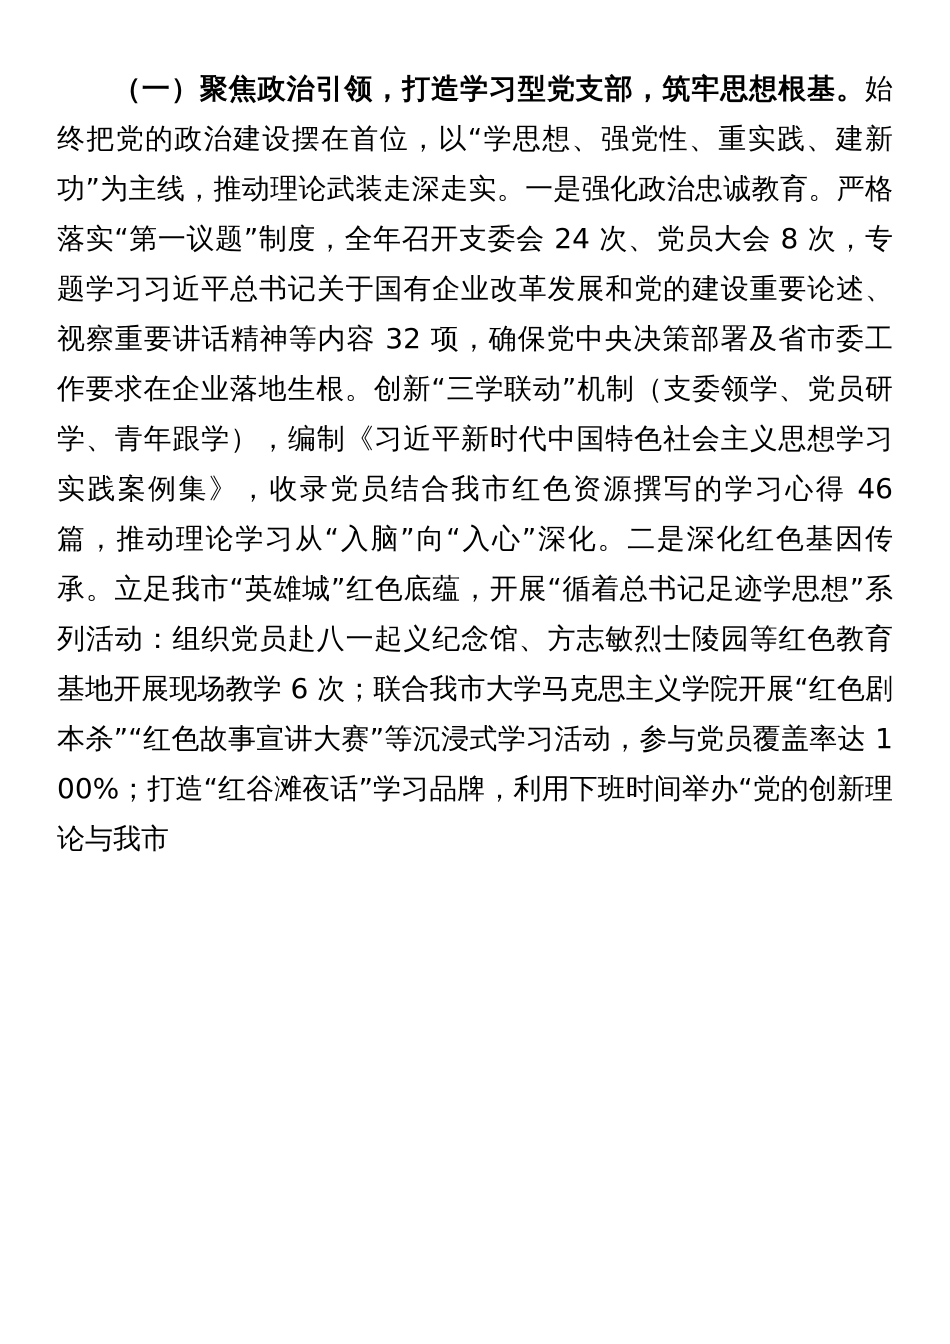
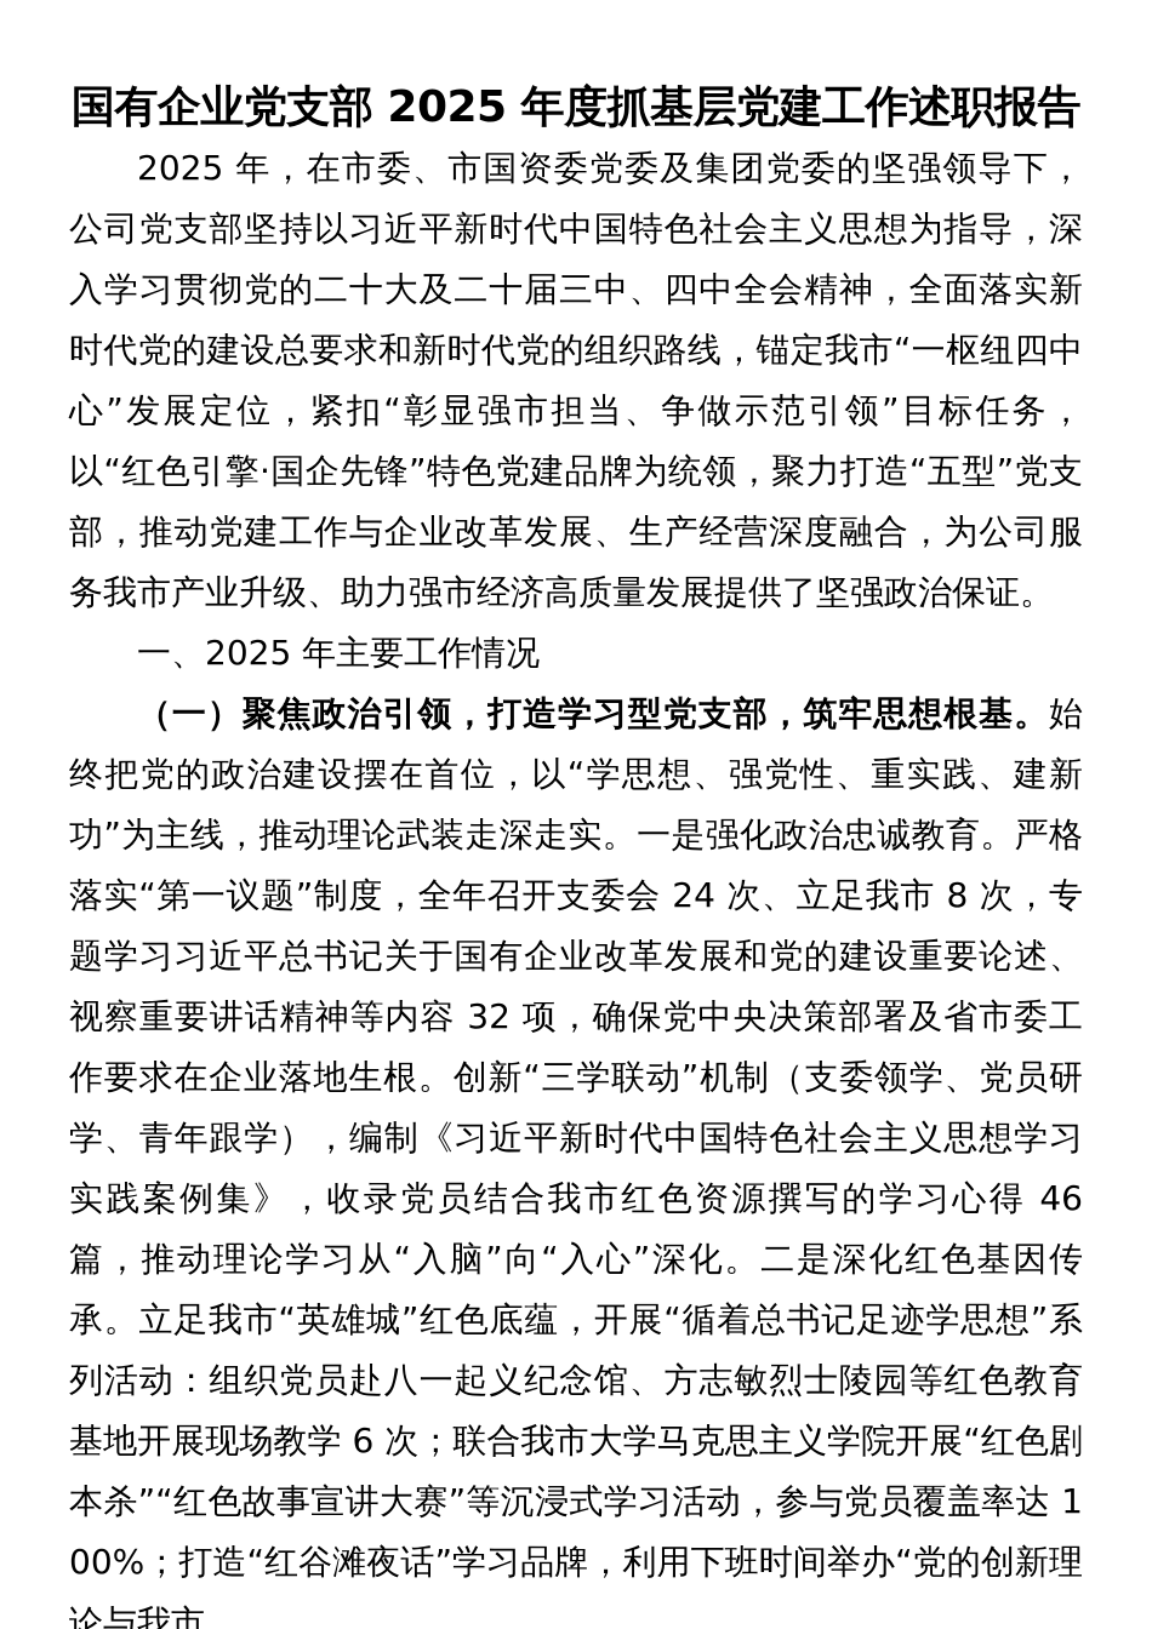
+ 国有企业党支部 2025 年度抓基层党建工作述职报告
+ 2025 年，在市委、市国资委党委及集团党委的坚强领导下，公司党支部坚持以习近平新时代中国特色社会主义思想为指导，深入学习贯彻党的二十大及二十届三中、四中全会精神，全面落实新时代党的建设总要求和新时代党的组织路线，锚定我市“一枢纽四中心”发展定位，紧扣“彰显强市担当、争做示范引领”目标任务，以“红色引擎·国企先锋”特色党建品牌为统领，聚力打造“五型”党支部，推动党建工作与企业改革发展、生产经营深度融合，为公司服务我市产业升级、助力强市经济高质量发展提供了坚强政治保证。
+ 一、2025 年主要工作情况
- （一）聚焦政治引领，打造学习型党支部，筑牢思想根基。始终把党的政治建设摆在首位，以“学思想、强党性、重实践、建新功”为主线，推动理论武装走深走实。一是强化政治忠诚教育。严格落实“第一议题”制度，全年召开支委会 24 次、党员大会 8 次，专题学习习近平总书记关于国有企业改革发展和党的建设重要论述、视察重要讲话精神等内容 32 项，确保党中央决策部署及省市委工作要求在企业落地生根。创新“三学联动”机制（支委领学、党员研学、青年跟学），编制《习近平新时代中国特色社会主义思想学习实践案例集》，收录党员结合我市红色资源撰写的学习心得 46 篇，推动理论学习从“入脑”向“入心”深化。二是深化红色基因传承。立足我市“英雄城”红色底蕴，开展“循着总书记足迹学思想”系列活动：组织党员赴八一起义纪念馆、方志敏烈士陵园等红色教育基地开展现场教学 6 次；联合我市大学马克思主义学院开展“红色剧本杀”“红色故事宣讲大赛”等沉浸式学习活动，参与党员覆盖率达 100%；打造“红谷滩夜话”学习品牌，利用下班时间举办“党的创新理论与我市
+ （一）聚焦政治引领，打造学习型党支部，筑牢思想根基。始终把党的政治建设摆在首位，以“学思想、强党性、重实践、建新功”为主线，推动理论武装走深走实。一是强化政治忠诚教育。严格落实“第一议题”制度，全年召开支委会 24 次、立足我市 8 次，专题学习习近平总书记关于国有企业改革发展和党的建设重要论述、视察重要讲话精神等内容 32 项，确保党中央决策部署及省市委工作要求在企业落地生根。创新“三学联动”机制（支委领学、党员研学、青年跟学），编制《习近平新时代中国特色社会主义思想学习实践案例集》，收录党员结合我市红色资源撰写的学习心得 46 篇，推动理论学习从“入脑”向“入心”深化。二是深化红色基因传承。立足我市“英雄城”红色底蕴，开展“循着总书记足迹学思想”系列活动：组织党员赴八一起义纪念馆、方志敏烈士陵园等红色教育基地开展现场教学 6 次；联合我市大学马克思主义学院开展“红色剧本杀”“红色故事宣讲大赛”等沉浸式学习活动，参与党员覆盖率达 100%；打造“红谷滩夜话”学习品牌，利用下班时间举办“党的创新理论与我市
